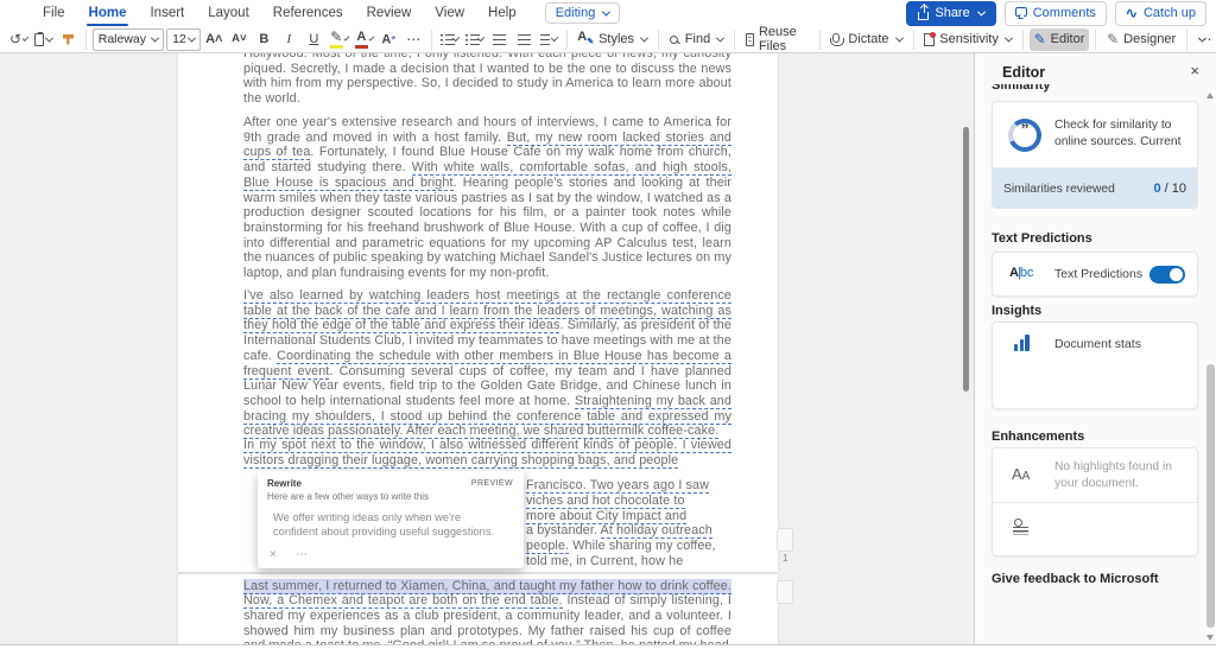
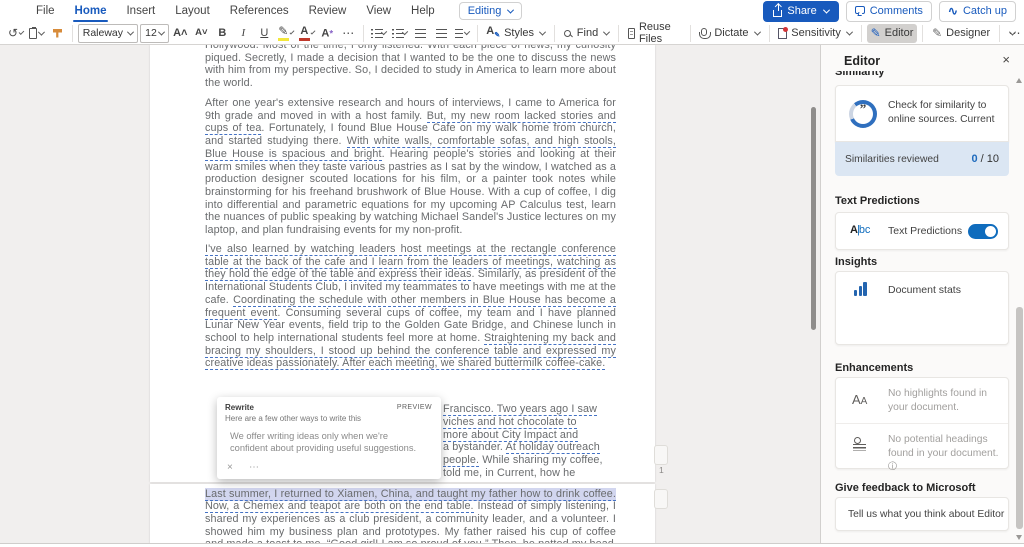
  File
  Home
  Insert
  Layout
  References
  Review
  View
  Help
  Editing
  Share
  Comments
  ∿
  Catch up
  ↺
  Raleway
  12
  A˄
  A˅
  B
  I
  U
  ✎
  A
  ⋯
  Styles
  Find
  Reuse Files
  Dictate
  Sensitivity
  ✎
  Editor
  ✎
  Designer
  ⋯
  Hollywood. Most of the time, I only listened. With each piece of news, my curiosity piqued. Secretly, I made a decision that I wanted to be the one to discuss the news with him from my perspective. So, I decided to study in America to learn more about the world.
  After one year's extensive research and hours of interviews, I came to America for 9th grade and moved in with a host family. But, my new room lacked stories and cups of tea. Fortunately, I found Blue House Cafe on my walk home from church, and started studying there. With white walls, comfortable sofas, and high stools, Blue House is spacious and bright. Hearing people's stories and looking at their warm smiles when they taste various pastries as I sat by the window, I watched as a production designer scouted locations for his film, or a painter took notes while brainstorming for his freehand brushwork of Blue House. With a cup of coffee, I dig into differential and parametric equations for my upcoming AP Calculus test, learn the nuances of public speaking by watching Michael Sandel's Justice lectures on my laptop, and plan fundraising events for my non-profit.
  I've also learned by watching leaders host meetings at the rectangle conference table at the back of the cafe and I learn from the leaders of meetings, watching as they hold the edge of the table and express their ideas. Similarly, as president of the International Students Club, I invited my teammates to have meetings with me at the cafe. Coordinating the schedule with other members in Blue House has become a frequent event. Consuming several cups of coffee, my team and I have planned Lunar New Year events, field trip to the Golden Gate Bridge, and Chinese lunch in school to help international students feel more at home. Straightening my back and bracing my shoulders, I stood up behind the conference table and expressed my creative ideas passionately. After each meeting, we shared buttermilk coffee-cake.
- In my spot next to the window, I also witnessed different kinds of people. I viewed visitors dragging their luggage, women carrying shopping bags, and people
  Francisco. Two years ago I saw
  viches and hot chocolate to
  more about City Impact and
  a bystander. At holiday outreach
  people. While sharing my coffee,
  told me, in Current, how he
  Last summer, I returned to Xiamen, China, and taught my father how to drink coffee. Now, a Chemex and teapot are both on the end table. Instead of simply listening, I shared my experiences as a club president, a community leader, and a volunteer. I showed him my business plan and prototypes. My father raised his cup of coffee
  Rewrite
  Here are a few other ways to write this
  We offer writing ideas only when we're confident about providing useful suggestions.
  ×
  ⋯
  1
  Editor
  ×
  Similarity
  ”
  Check for similarity to online sources. Current
  Similarities reviewed
  0 / 10
  Text Predictions
  A|bc
  Text Predictions
  Insights
  Document stats
  Enhancements
  AA
  No highlights found in your document.
+ No potential headings found in your document. ⓘ
  Give feedback to Microsoft
+ Tell us what you think about Editor
